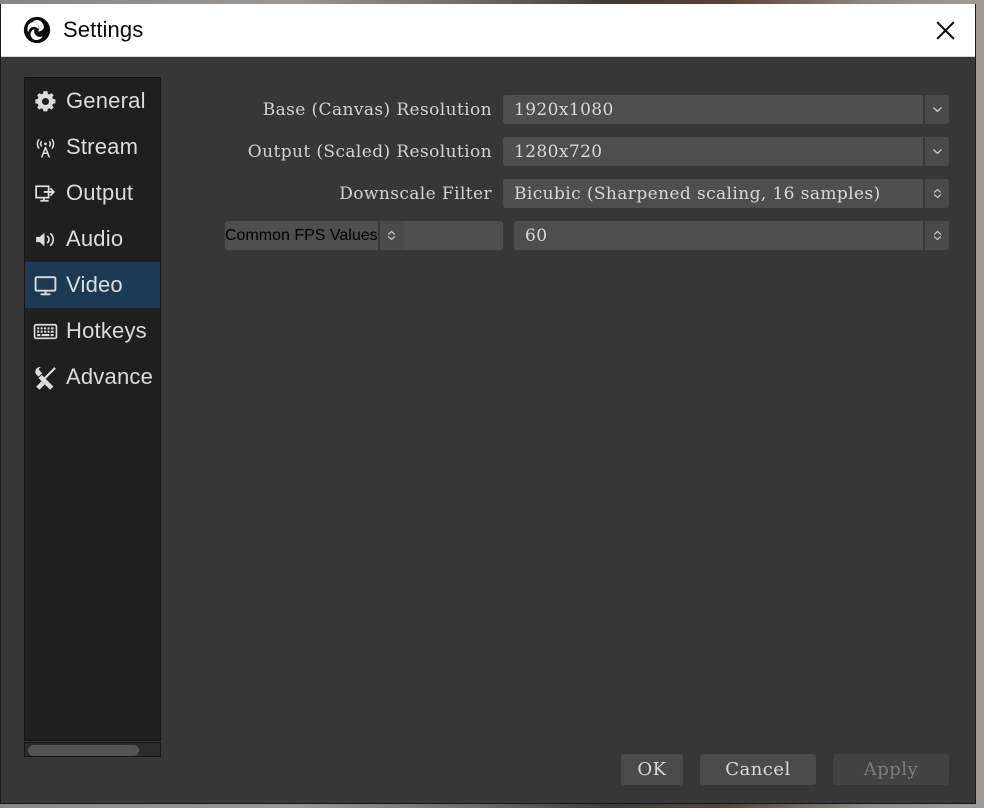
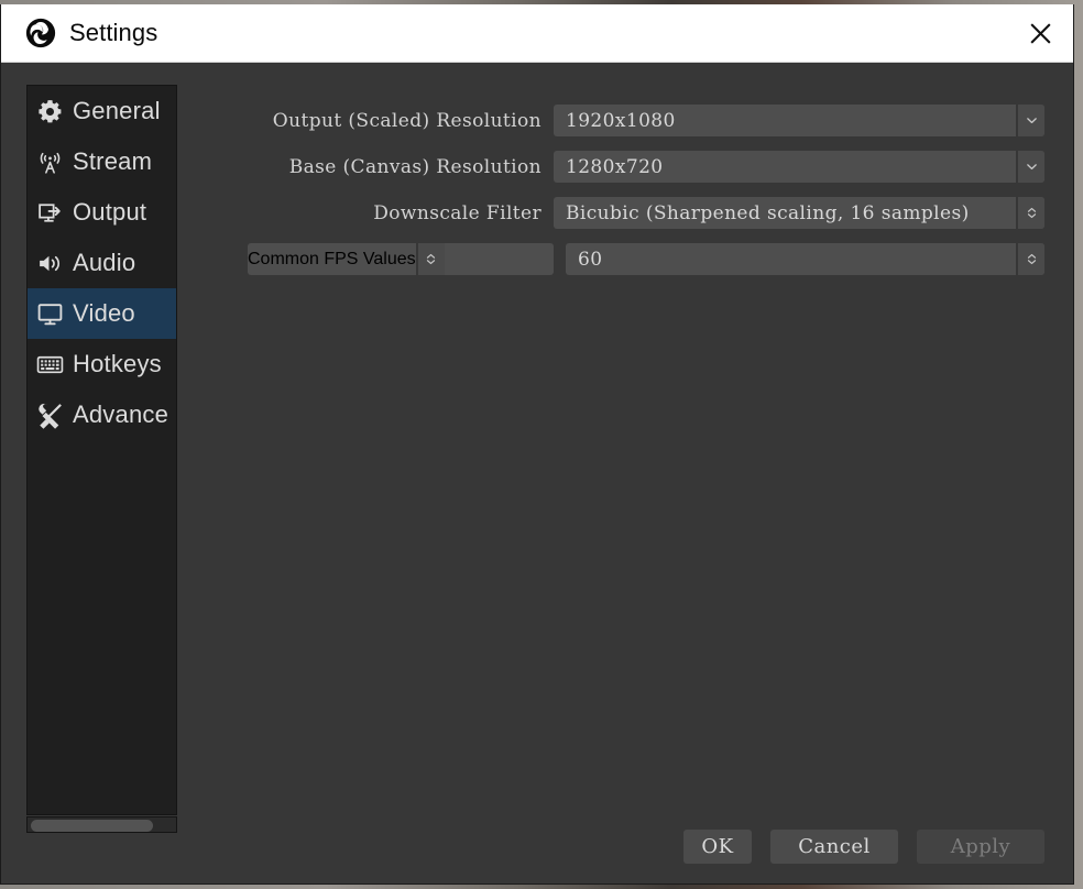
  Settings
  General
  Stream
  Output
  Audio
  Video
  Hotkeys
  Advance
- Base (Canvas) Resolution
+ Output (Scaled) Resolution
  1920x1080
- Output (Scaled) Resolution
+ Base (Canvas) Resolution
  1280x720
  Downscale Filter
  Bicubic (Sharpened scaling, 16 samples)
  Common FPS Values
  60
  OK
  Cancel
  Apply
